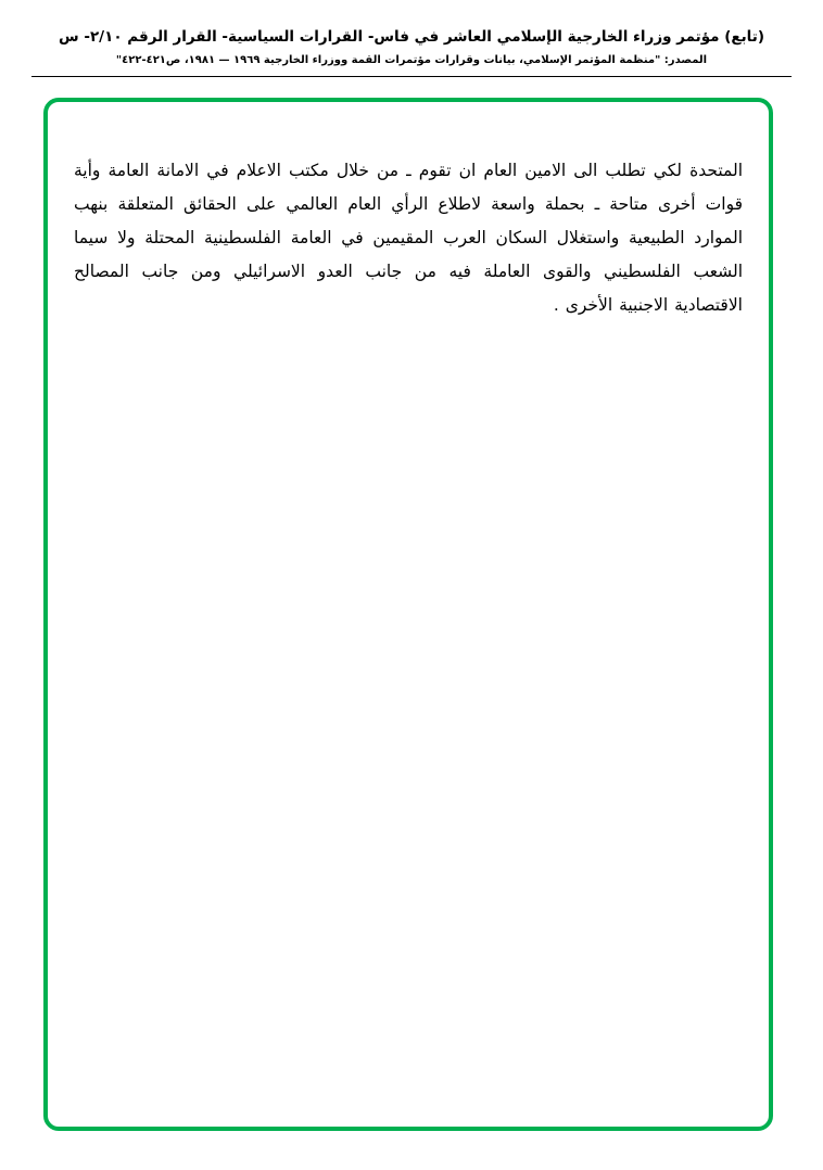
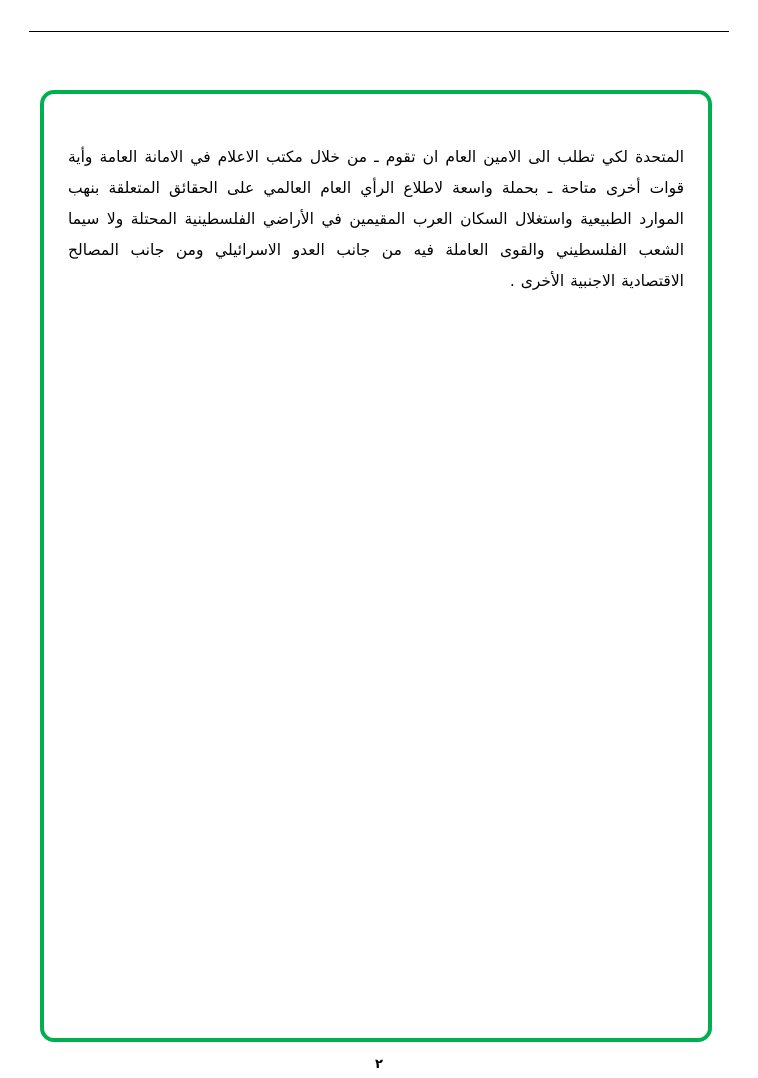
- (تابع) مؤتمر وزراء الخارجية الإسلامي العاشر في فاس- القرارات السياسية- القرار الرقم ٢/١٠- س
- المصدر: "منظمة المؤتمر الإسلامي، بيانات وقرارات مؤتمرات القمة ووزراء الخارجية ١٩٦٩ — ١٩٨١، ص٤٢١-٤٢٢"
- المتحدة لكي تطلب الى الامين العام ان تقوم ـ من خلال مكتب الاعلام في الامانة العامة وأية قوات أخرى متاحة ـ بحملة واسعة لاطلاع الرأي العام العالمي على الحقائق المتعلقة بنهب الموارد الطبيعية واستغلال السكان العرب المقيمين في العامة الفلسطينية المحتلة ولا سيما الشعب الفلسطيني والقوى العاملة فيه من جانب العدو الاسرائيلي ومن جانب المصالح الاقتصادية الاجنبية الأخرى .
+ المتحدة لكي تطلب الى الامين العام ان تقوم ـ من خلال مكتب الاعلام في الامانة العامة وأية قوات أخرى متاحة ـ بحملة واسعة لاطلاع الرأي العام العالمي على الحقائق المتعلقة بنهب الموارد الطبيعية واستغلال السكان العرب المقيمين في الأراضي الفلسطينية المحتلة ولا سيما الشعب الفلسطيني والقوى العاملة فيه من جانب العدو الاسرائيلي ومن جانب المصالح الاقتصادية الاجنبية الأخرى .
+ ٢
